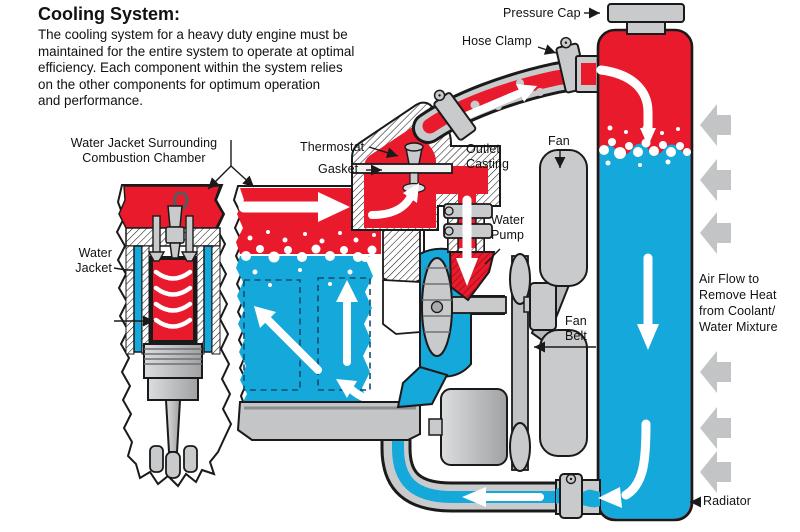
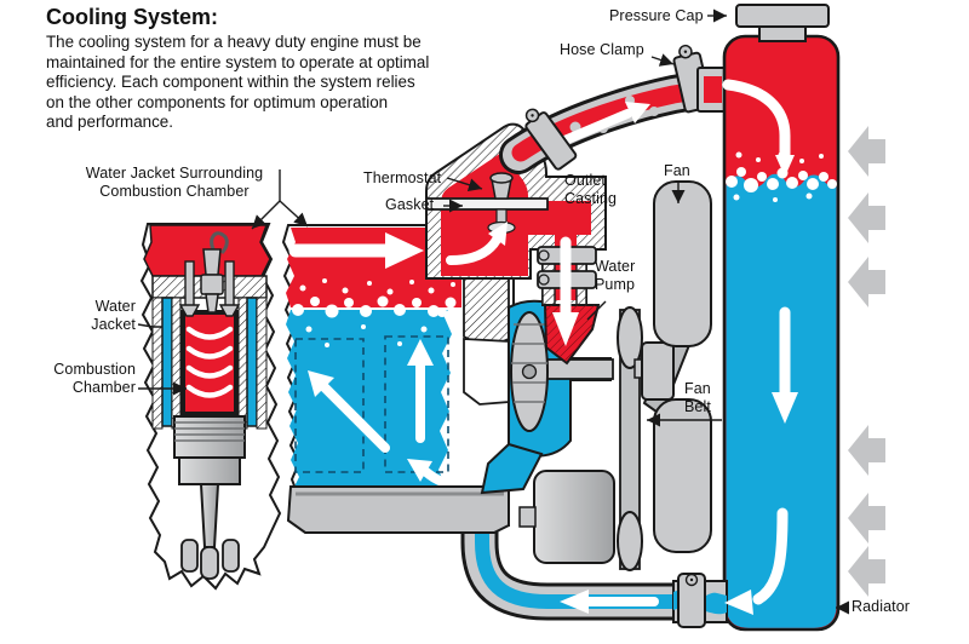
  Cooling System:
  The cooling system for a heavy duty engine must be
  maintained for the entire system to operate at optimal
  efficiency. Each component within the system relies
  on the other components for optimum operation
  and performance.
  Pressure Cap
  Hose Clamp
  Water Jacket Surrounding
  Combustion Chamber
  Thermostat
  Gasket
  Outlet
  Casting
  Fan
  Water
  Pump
  Water
  Jacket
+ Combustion
+ Chamber
  Fan
  Belt
- Air Flow to
- Remove Heat
- from Coolant/
- Water Mixture
  Radiator
